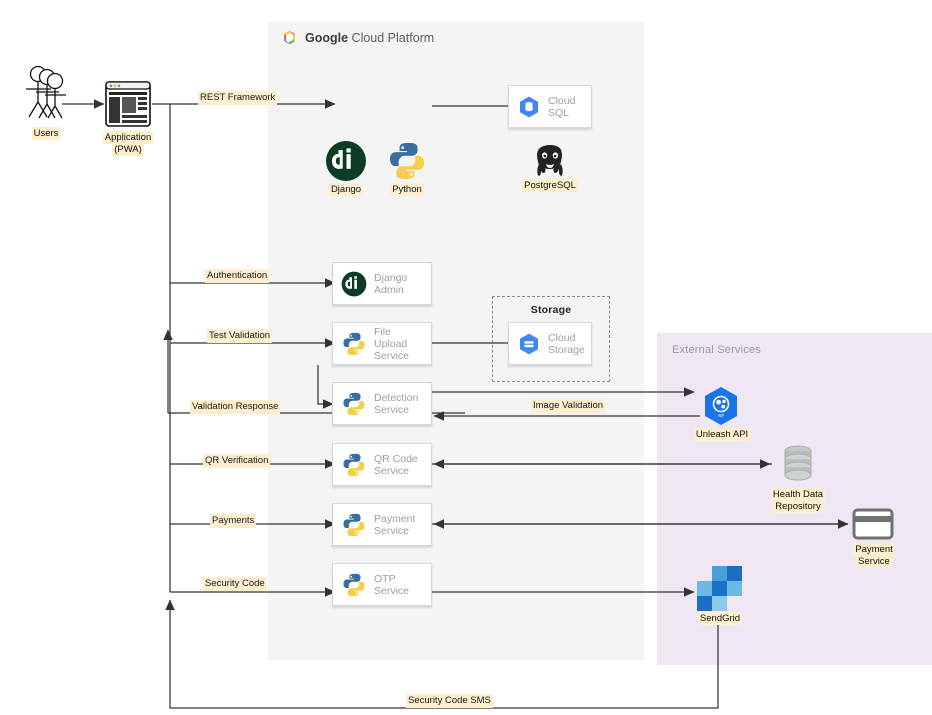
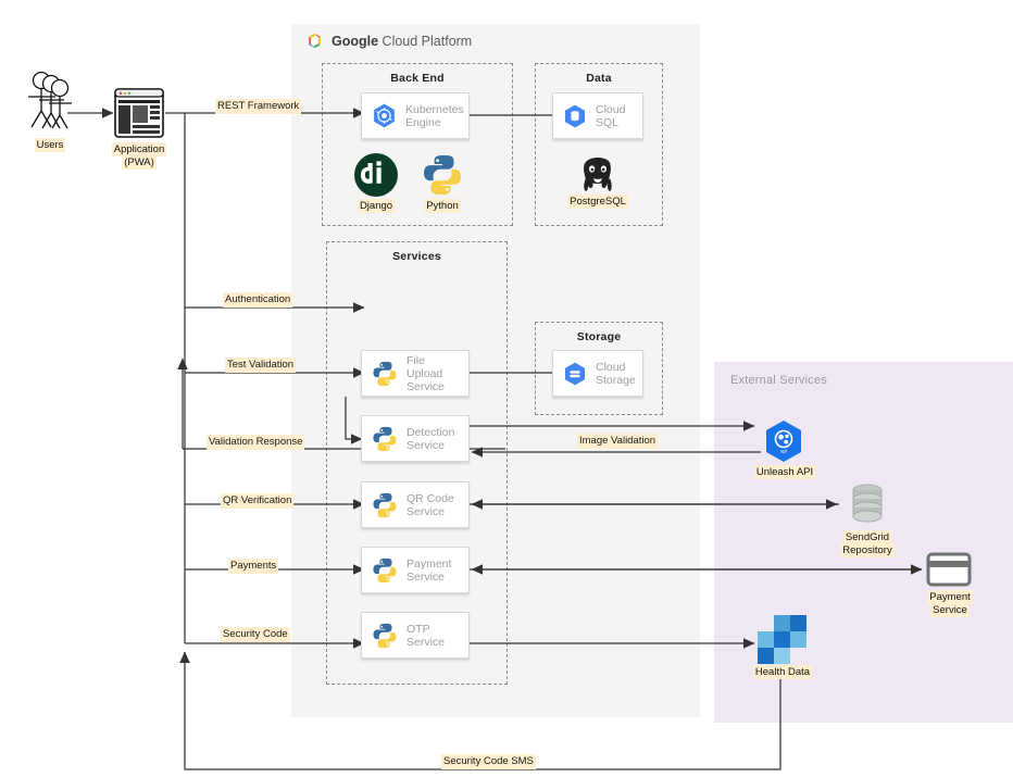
  Google Cloud Platform
  External Services
+ Back End
+ Data
+ Services
  Storage
  Users
  Application
  (PWA)
+ Kubernetes
+ Engine
  Django
  Python
  Cloud
  SQL
  PostgreSQL
  Cloud
  Storage
- Django Admin
  File Upload
  Service
  Detection
  Service
  QR Code
  Service
  Payment
  Service
  OTP
  Service
  Unleash API
- Health Data
+ SendGrid
  Repository
  Payment
  Service
- SendGrid
+ Health Data
  REST Framework
  Authentication
  Test Validation
  Validation Response
  QR Verification
  Payments
  Security Code
  Image Validation
  Security Code SMS
